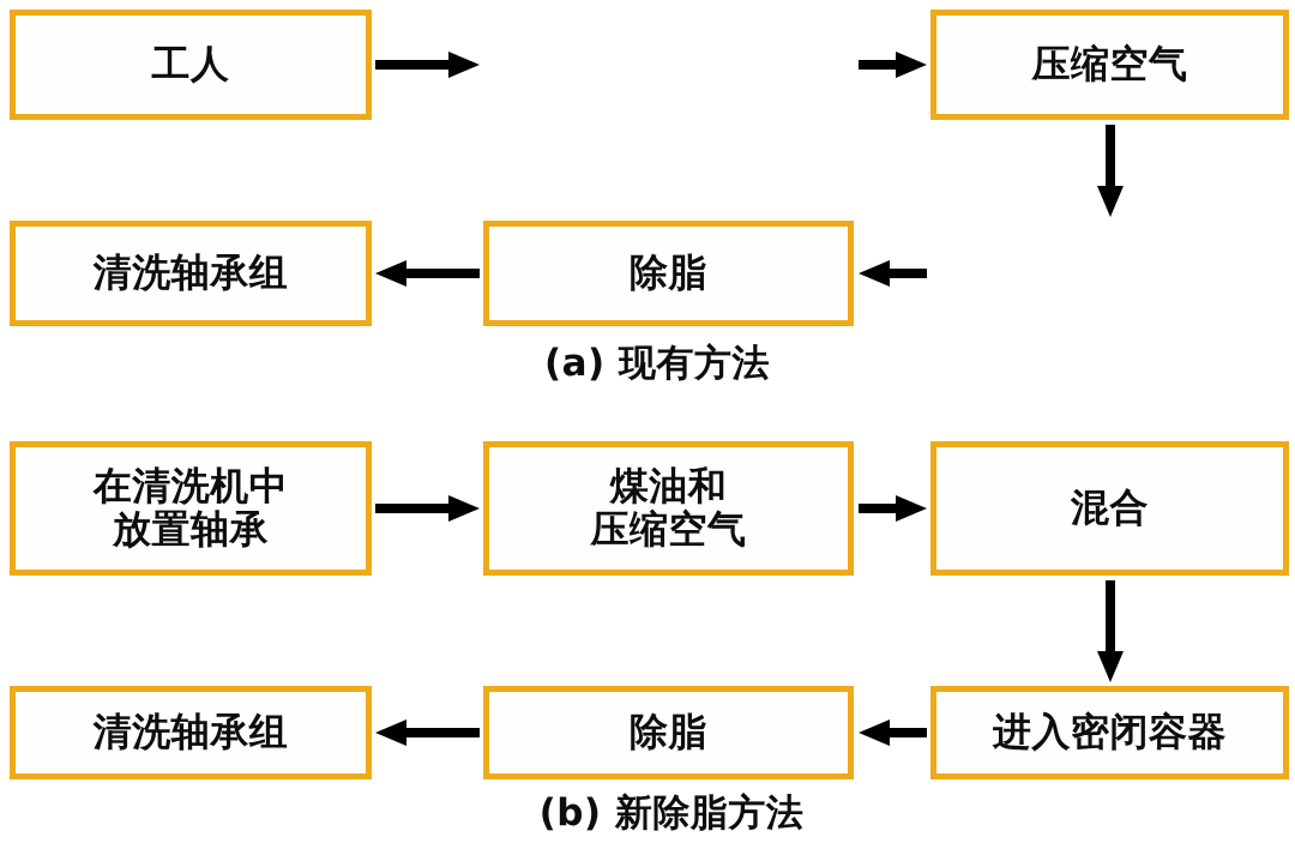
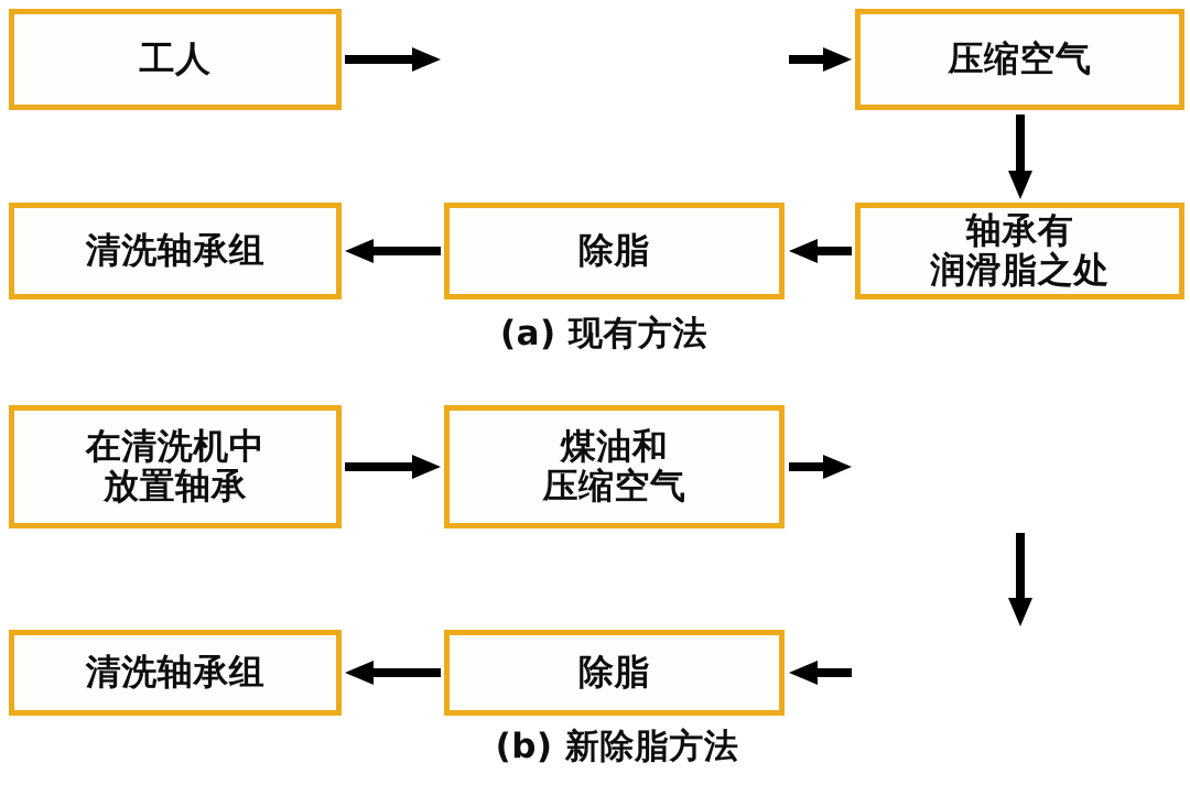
  工人
  压缩空气
+ 轴承有
+ 润滑脂之处
  除脂
  清洗轴承组
  在清洗机中
  放置轴承
  煤油和
  压缩空气
- 混合
- 进入密闭容器
  除脂
  清洗轴承组
  (a) 现有方法
  (b) 新除脂方法
